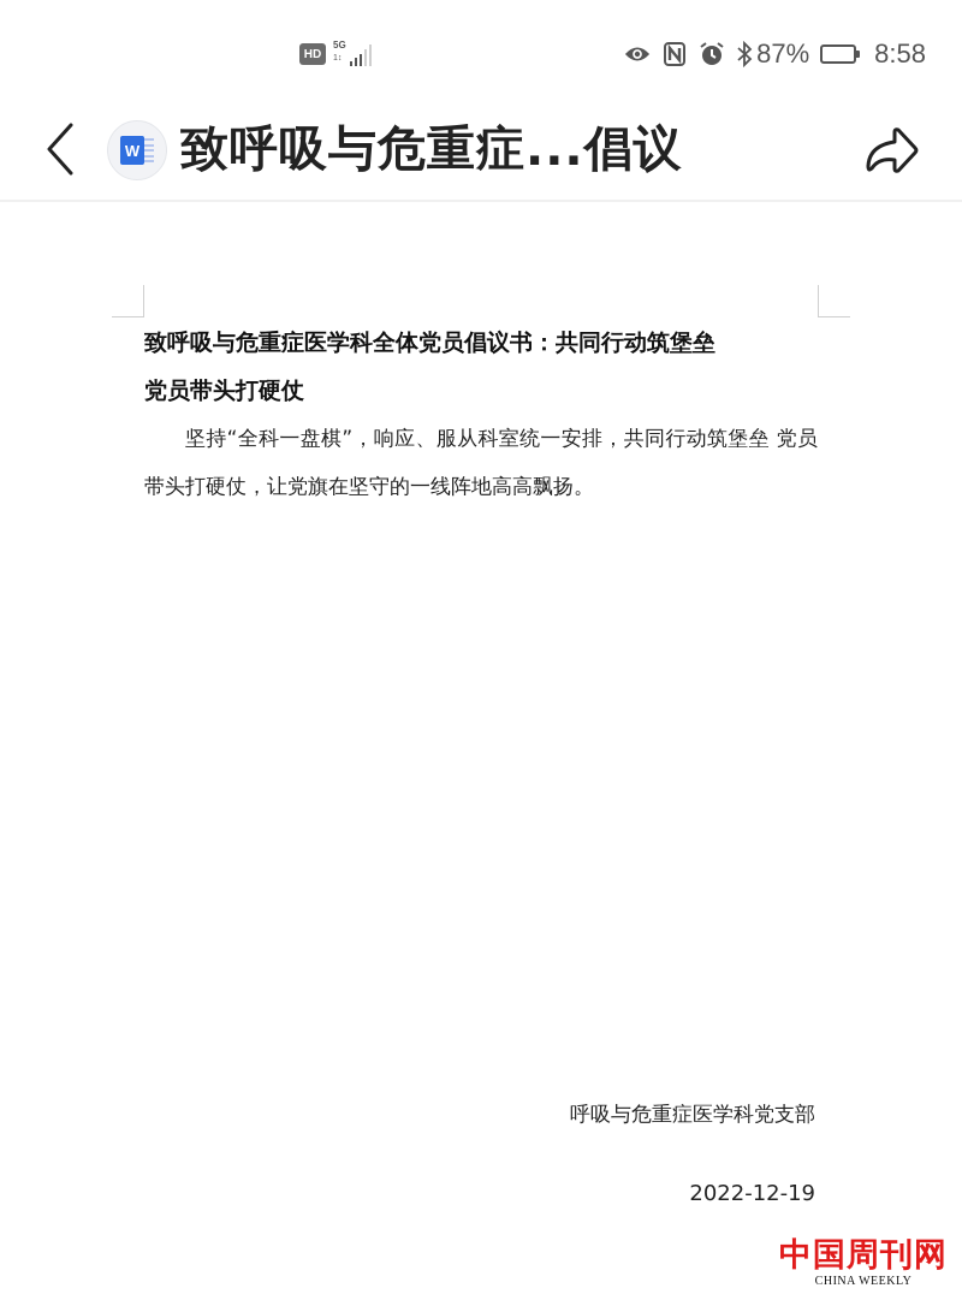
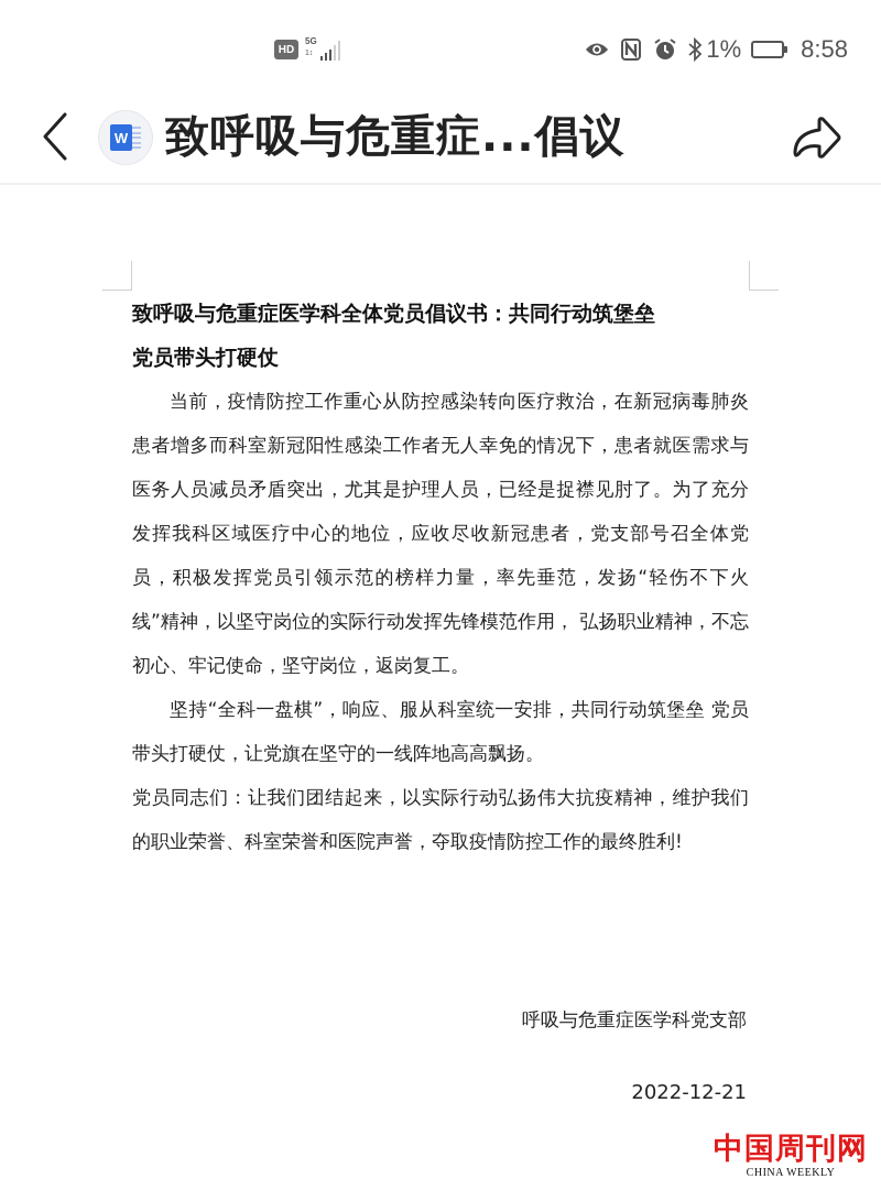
  HD
  5G
- 87%
+ 1%
  8:58
  W
  致呼吸与危重症...倡议
  致呼吸与危重症医学科全体党员倡议书：共同行动筑堡垒
  党员带头打硬仗
+ 当前，疫情防控工作重心从防控感染转向医疗救治，在新冠病毒肺炎患者增多而科室新冠阳性感染工作者无人幸免的情况下，患者就医需求与医务人员减员矛盾突出，尤其是护理人员，已经是捉襟见肘了。为了充分发挥我科区域医疗中心的地位，应收尽收新冠患者，党支部号召全体党员，积极发挥党员引领示范的榜样力量，率先垂范，发扬“轻伤不下火线”精神，以坚守岗位的实际行动发挥先锋模范作用， 弘扬职业精神，不忘初心、牢记使命，坚守岗位，返岗复工。
  坚持“全科一盘棋”，响应、服从科室统一安排，共同行动筑堡垒 党员带头打硬仗，让党旗在坚守的一线阵地高高飘扬。
+ 党员同志们：让我们团结起来，以实际行动弘扬伟大抗疫精神，维护我们的职业荣誉、科室荣誉和医院声誉，夺取疫情防控工作的最终胜利!
  呼吸与危重症医学科党支部
- 2022-12-19
+ 2022-12-21
  中国周刊网
  CHINA WEEKLY
